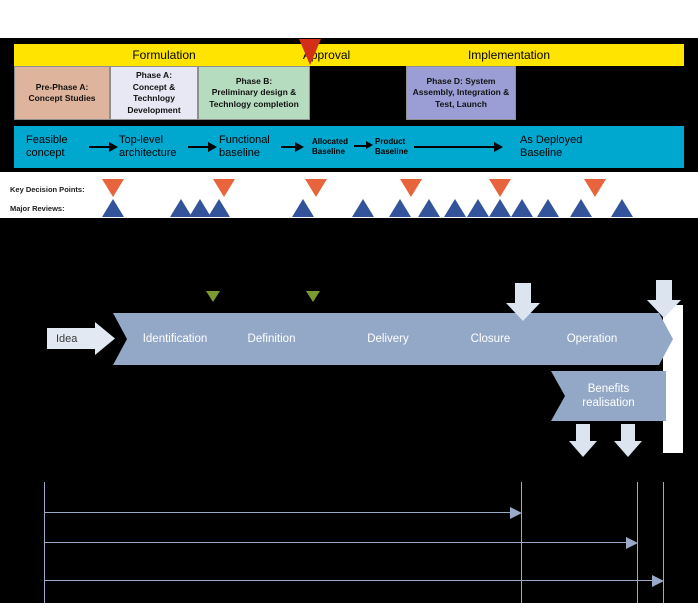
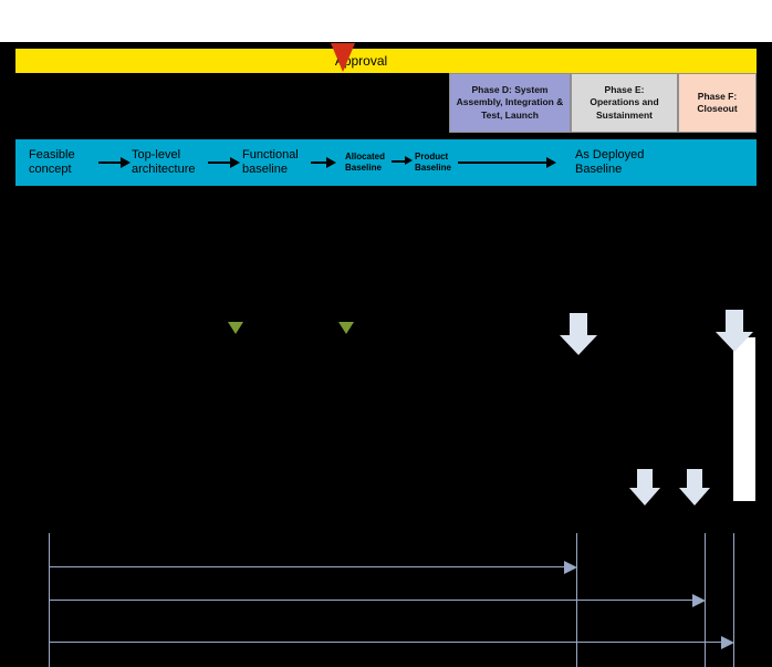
- Formulation
  Approval
- Implementation
- Pre-Phase A:
- Concept Studies
- Phase A:
- Concept & Technlogy Development
- Phase B:
- Preliminary design & Technlogy completion
  Phase D: System Assembly, Integration & Test, Launch
+ Phase E:
+ Operations and Sustainment
+ Phase F:
+ Closeout
  Feasible
  concept
  Top-level
  architecture
  Functional
  baseline
  Allocated
  Baseline
  Product
  Baseline
  As Deployed
  Baseline
- Key Decision Points:
- Major Reviews:
- Idea
- Identification
- Definition
- Delivery
- Closure
- Operation
- Benefits
- realisation
